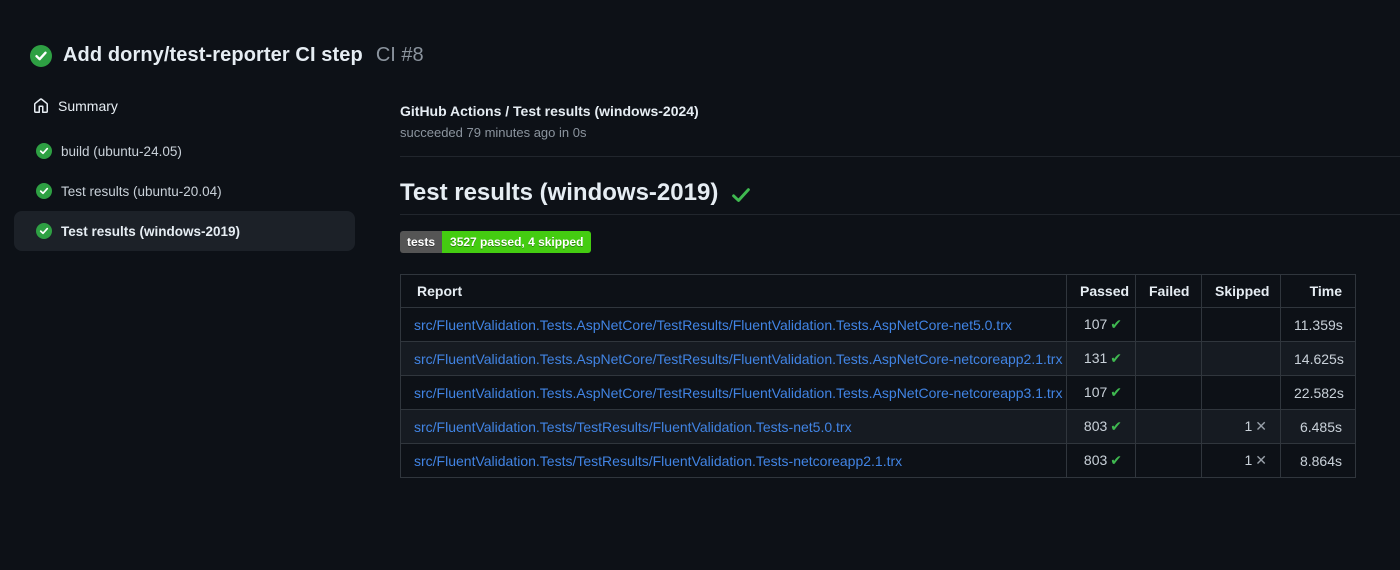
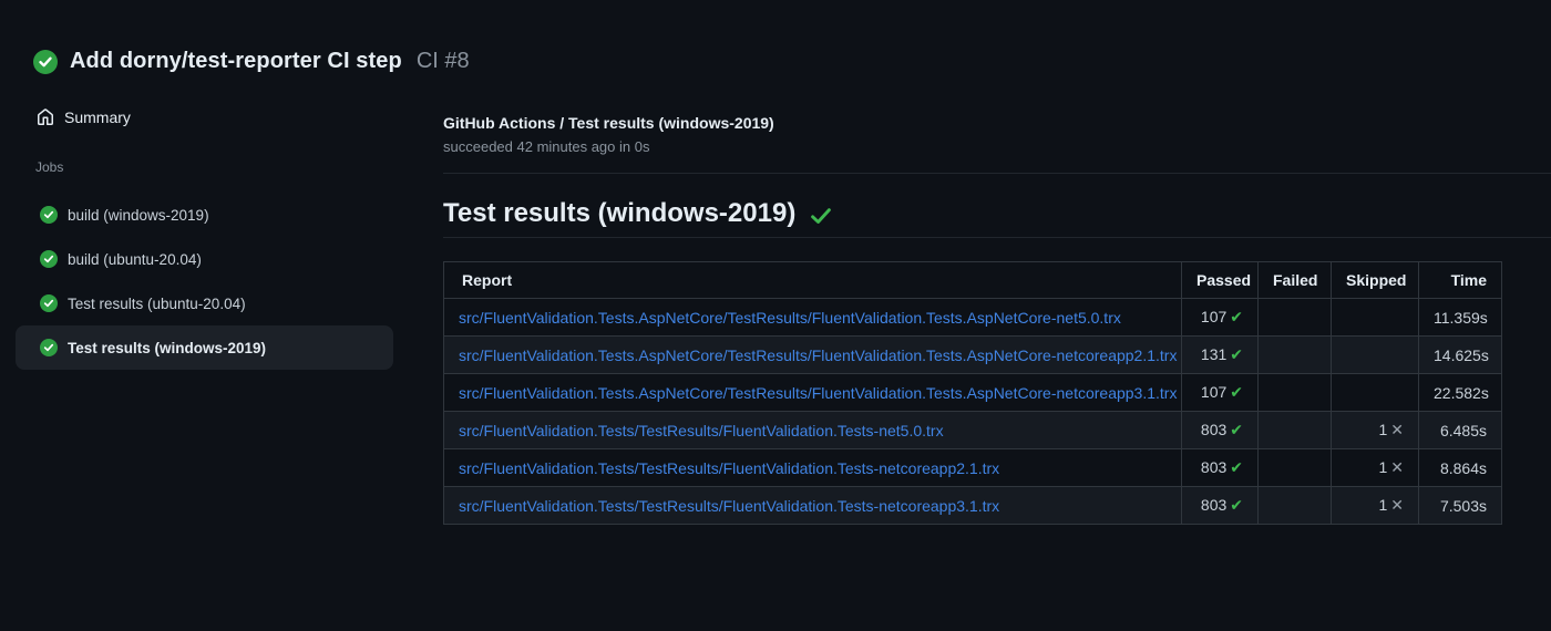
  Add dorny/test-reporter CI step
  CI #8
  Summary
+ Jobs
+ build (windows-2019)
- build (ubuntu-24.05)
+ build (ubuntu-20.04)
  Test results (ubuntu-20.04)
  Test results (windows-2019)
- GitHub Actions / Test results (windows-2024)
+ GitHub Actions / Test results (windows-2019)
- succeeded 79 minutes ago in 0s
+ succeeded 42 minutes ago in 0s
  Test results (windows-2019)
- tests
- 3527 passed, 4 skipped
  Report	Passed	Failed	Skipped	Time
  src/FluentValidation.Tests.AspNetCore/TestResults/FluentValidation.Tests.AspNetCore-net5.0.trx	107 ✔			11.359s
  src/FluentValidation.Tests.AspNetCore/TestResults/FluentValidation.Tests.AspNetCore-netcoreapp2.1.trx	131 ✔			14.625s
  src/FluentValidation.Tests.AspNetCore/TestResults/FluentValidation.Tests.AspNetCore-netcoreapp3.1.trx	107 ✔			22.582s
  src/FluentValidation.Tests/TestResults/FluentValidation.Tests-net5.0.trx	803 ✔		1 ✕	6.485s
  src/FluentValidation.Tests/TestResults/FluentValidation.Tests-netcoreapp2.1.trx	803 ✔		1 ✕	8.864s
+ src/FluentValidation.Tests/TestResults/FluentValidation.Tests-netcoreapp3.1.trx	803 ✔		1 ✕	7.503s
